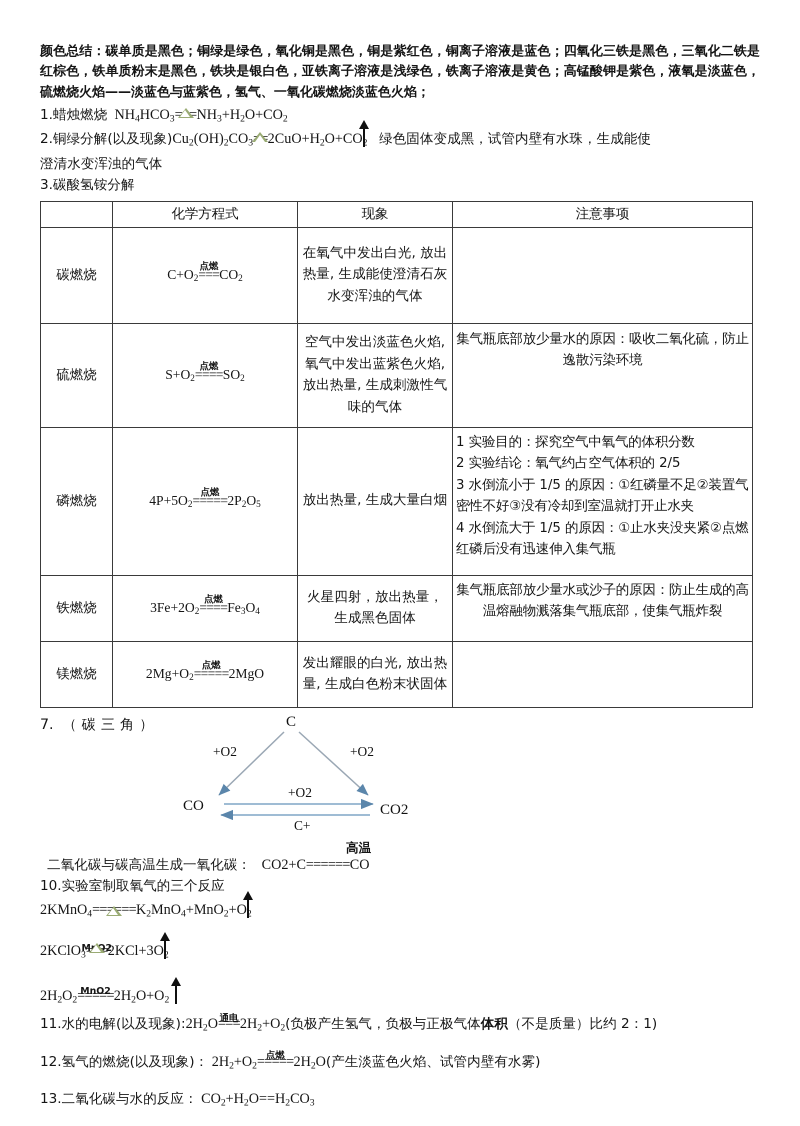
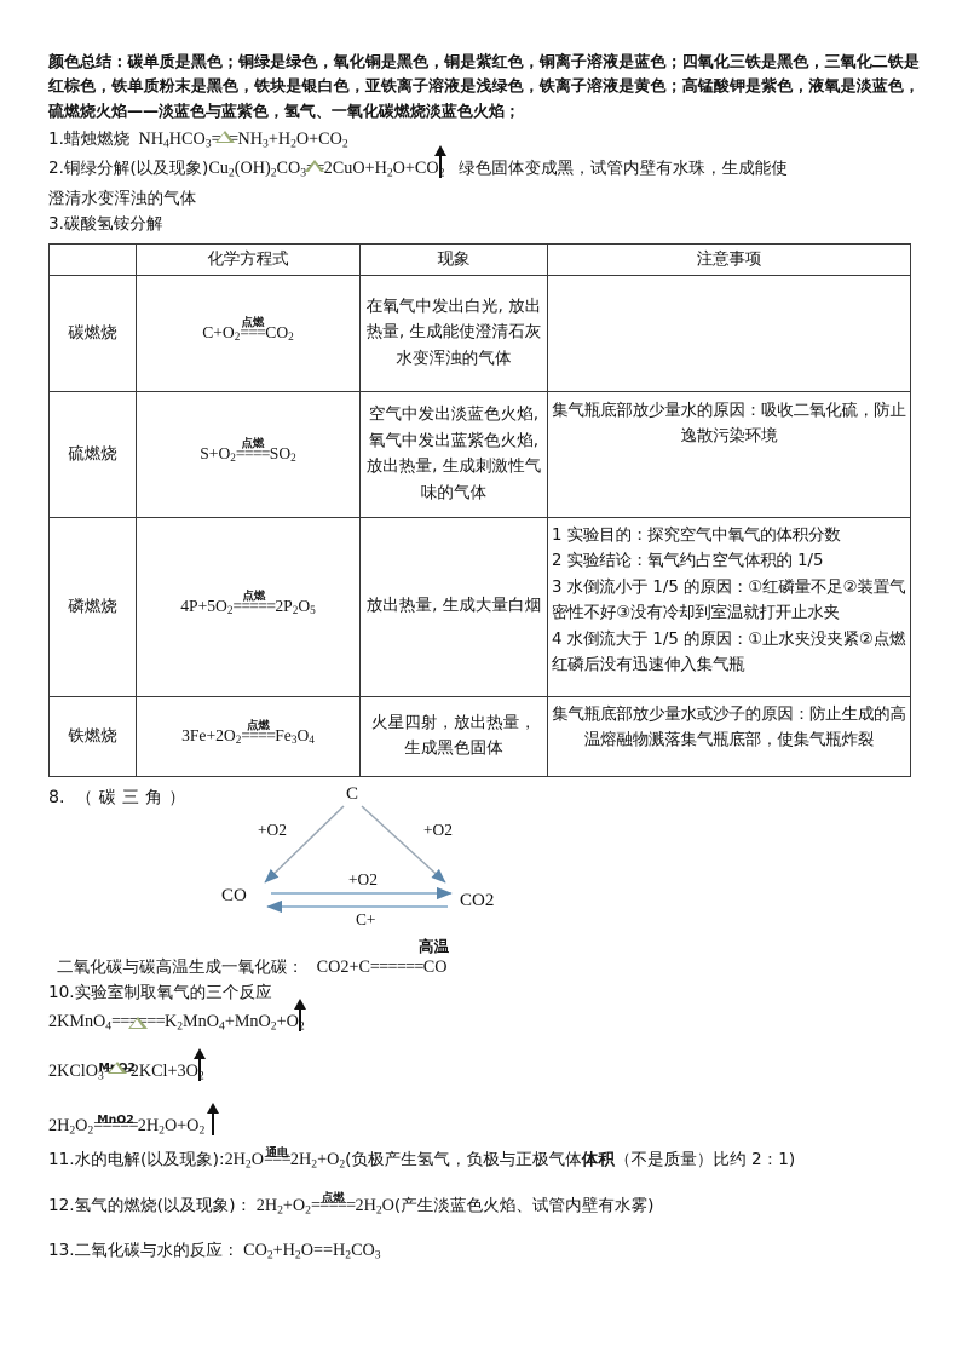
  颜色总结：碳单质是黑色；铜绿是绿色，氧化铜是黑色，铜是紫红色，铜离子溶液是蓝色；四氧化三铁是黑色，三氧化二铁是红棕色，铁单质粉末是黑色，铁块是银白色，亚铁离子溶液是浅绿色，铁离子溶液是黄色；高锰酸钾是紫色，液氧是淡蓝色，硫燃烧火焰——淡蓝色与蓝紫色，氢气、一氧化碳燃烧淡蓝色火焰；
  1.蜡烛燃烧 NH4HCO3===NH3+H2O+CO2
  2.铜绿分解(以及现象)Cu2(OH)2CO3==2CuO+H2O+CO2 绿色固体变成黑，试管内壁有水珠，生成能使
  澄清水变浑浊的气体
  3.碳酸氢铵分解
  	化学方程式	现象	注意事项
  碳燃烧	C+O2点燃===CO2	在氧气中发出白光, 放出热量, 生成能使澄清石灰水变浑浊的气体
  硫燃烧	S+O2点燃====SO2	空气中发出淡蓝色火焰, 氧气中发出蓝紫色火焰, 放出热量, 生成刺激性气味的气体	集气瓶底部放少量水的原因：吸收二氧化硫，防止逸散污染环境
- 磷燃烧	4P+5O2点燃=====2P2O5	放出热量, 生成大量白烟	1 实验目的：探究空气中氧气的体积分数 2 实验结论：氧气约占空气体积的 2/5 3 水倒流小于 1/5 的原因：①红磷量不足②装置气密性不好③没有冷却到室温就打开止水夹 4 水倒流大于 1/5 的原因：①止水夹没夹紧②点燃红磷后没有迅速伸入集气瓶
+ 磷燃烧	4P+5O2点燃=====2P2O5	放出热量, 生成大量白烟	1 实验目的：探究空气中氧气的体积分数 2 实验结论：氧气约占空气体积的 1/5 3 水倒流小于 1/5 的原因：①红磷量不足②装置气密性不好③没有冷却到室温就打开止水夹 4 水倒流大于 1/5 的原因：①止水夹没夹紧②点燃红磷后没有迅速伸入集气瓶
  铁燃烧	3Fe+2O2点燃====Fe3O4	火星四射，放出热量，生成黑色固体	集气瓶底部放少量水或沙子的原因：防止生成的高温熔融物溅落集气瓶底部，使集气瓶炸裂
- 镁燃烧	2Mg+O2点燃=====2MgO	发出耀眼的白光, 放出热量, 生成白色粉末状固体
- 7. （碳三角）
+ 8. （碳三角）
  C
  CO
  CO2
  +O2
  +O2
  +O2
  C+
  高温
  二氧化碳与碳高温生成一氧化碳： CO2+C======CO
  10.实验室制取氧气的三个反应
  2KMnO4======K2MnO4+MnO2+O2
  2KClO3
  MnO2
  ===2KCl+3O2
  2H2O2
  MnO2
  =====2H2O+O2
  11.水的电解(以及现象):2H2O
  通电
  ===2H2+O2(负极产生氢气，负极与正极气体体积（不是质量）比约 2：1)
  12.氢气的燃烧(以及现象)： 2H2+O2
  点燃
  =====2H2O(产生淡蓝色火焰、试管内壁有水雾)
  13.二氧化碳与水的反应： CO2+H2O==H2CO3
